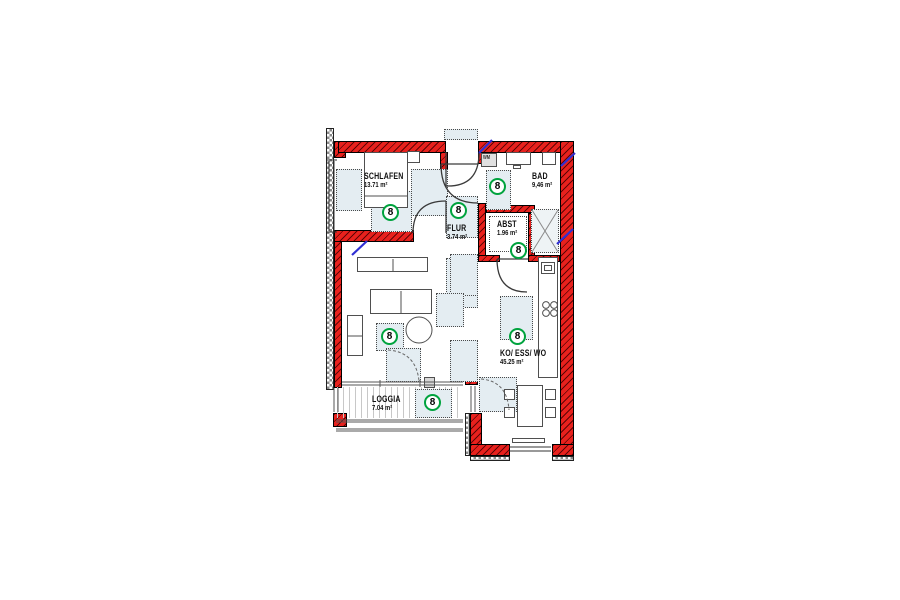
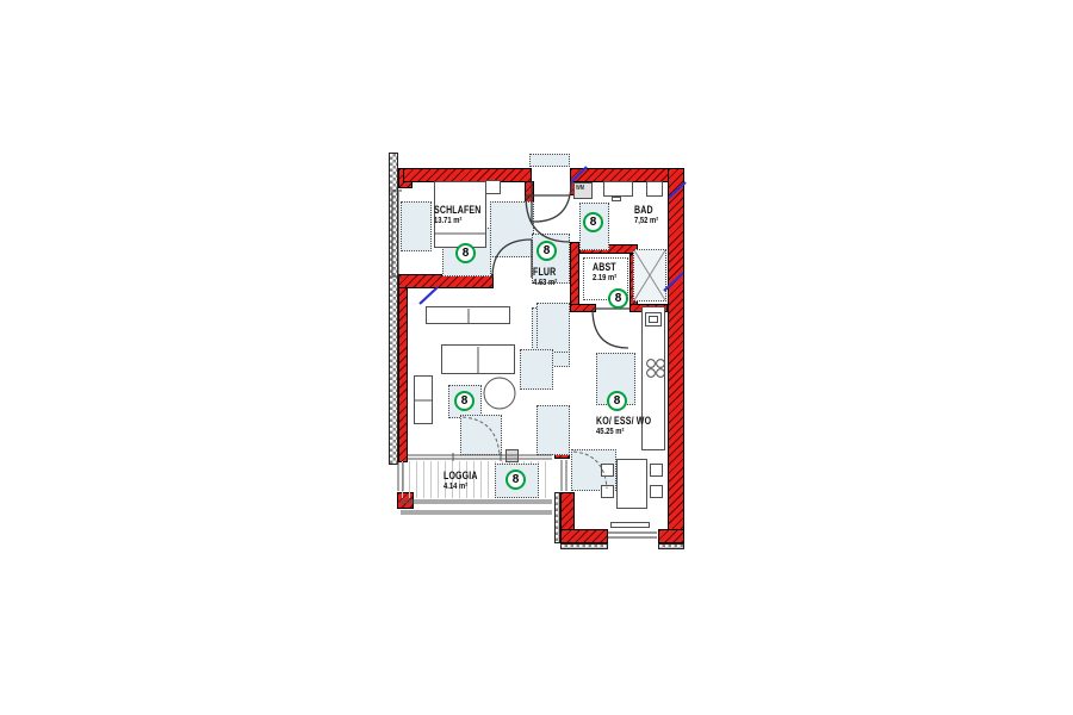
  SCHLAFEN
  13.71 m²
  BAD
- 9,46 m²
+ 7,52 m²
  FLUR
- 3.74 m²
+ 4.63 m²
  ABST
- 1.96 m²
+ 2.19 m²
  KO/ ESS/ WO
  45.25 m²
  LOGGIA
- 7.04 m²
+ 4.14 m²
  8
  8
  8
  8
  8
  8
  8
